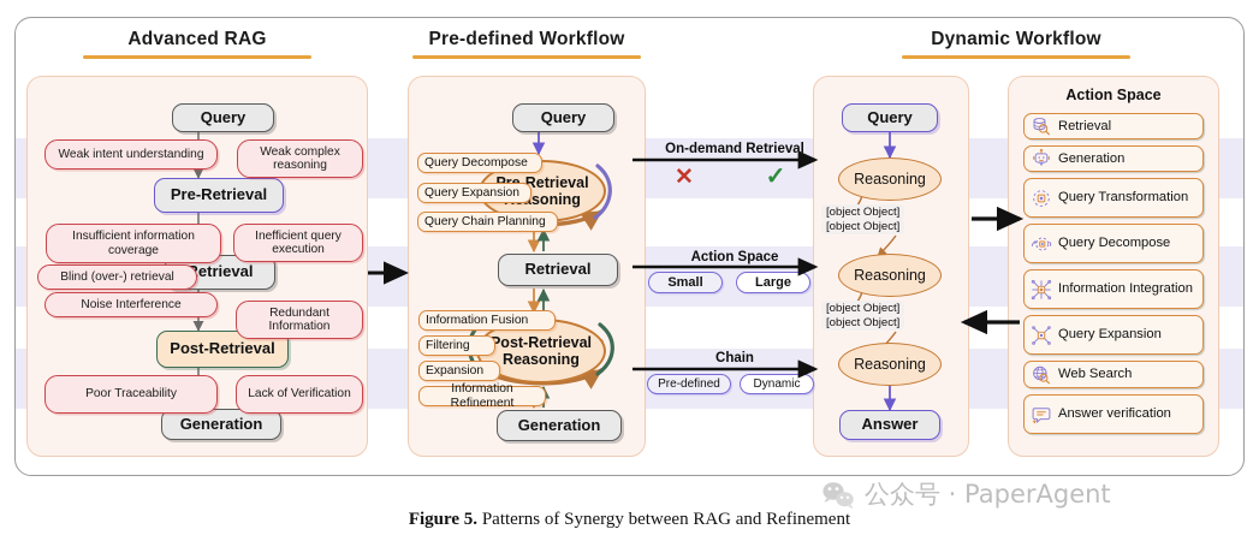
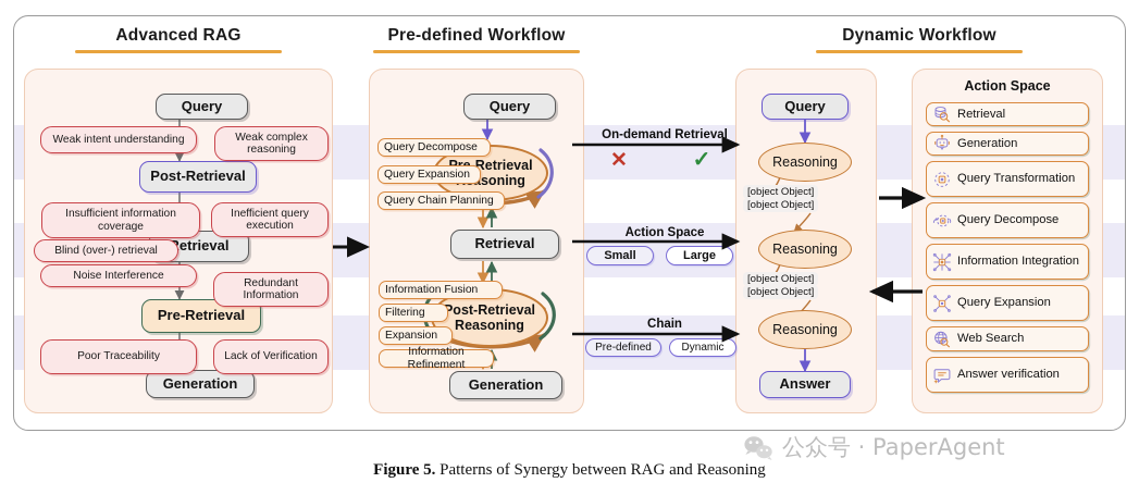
  Advanced RAG
  Pre-defined Workflow
  Dynamic Workflow
  Query
- Pre-Retrieval
+ Post-Retrieval
  etrieval
- Post-Retrieval
+ Pre-Retrieval
  Generation
  Weak intent understanding
  Weak complex reasoning
  Insufficient information coverage
  Inefficient query execution
  Blind (over-) retrieval
  Noise Interference
  Redundant Information
  Poor Traceability
  Lack of Verification
  Query
  Retrieval
  Post-Retrieval Reasoning
  Generation
  Query Decompose
  Query Expansion
  Query Chain Planning
  Information Fusion
  Filtering
  Expansion
  Information Refinement
  Query
  Reasoning
  Reasoning
  Reasoning
  Answer
  [object Object]
  [object Object]
  [object Object]
  [object Object]
  On-demand Retrieval
  ✕
  ✓
  Action Space
  Small
  Large
  Chain
  Pre-defined
  Dynamic
  Action Space
  Retrieval
  Generation
  Query Transformation
  Query Decompose
  Information Integration
  Query Expansion
  Web Search
  Answer verification
  公众号 · PaperAgent
- Figure 5. Patterns of Synergy between RAG and Refinement
+ Figure 5. Patterns of Synergy between RAG and Reasoning
